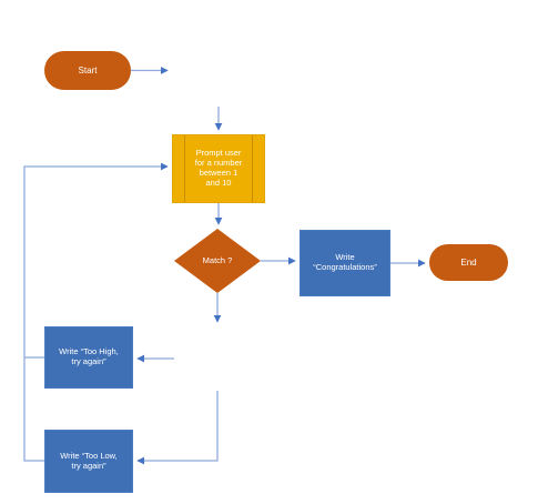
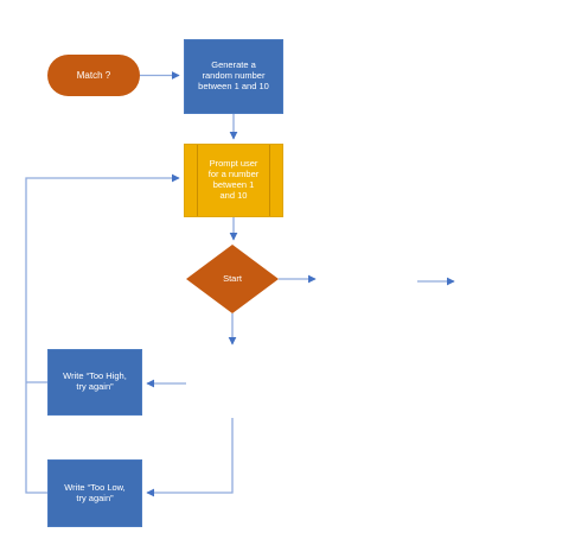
- Start
+ Match ?
+ Generate a
+ random number
+ between 1 and 10
  Prompt user
  for a number
  between 1
  and 10
- Match ?
+ Start
- Write
- “Congratulations”
- End
  Write “Too High,
  try again”
  Write “Too Low,
  try again”
